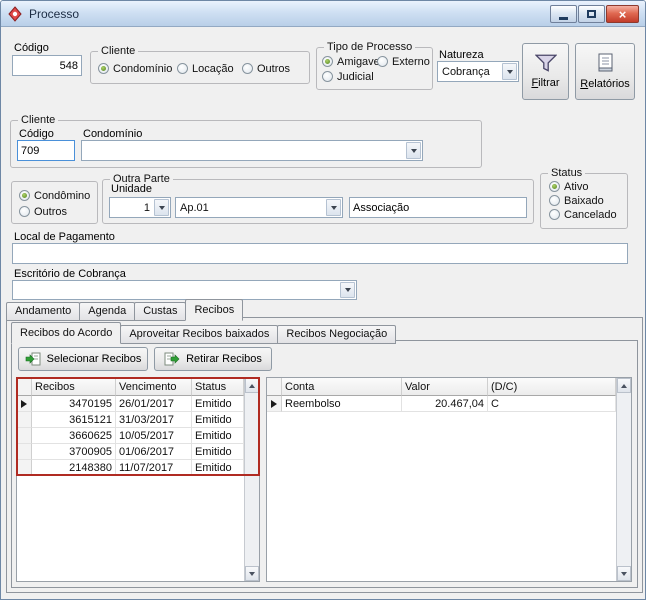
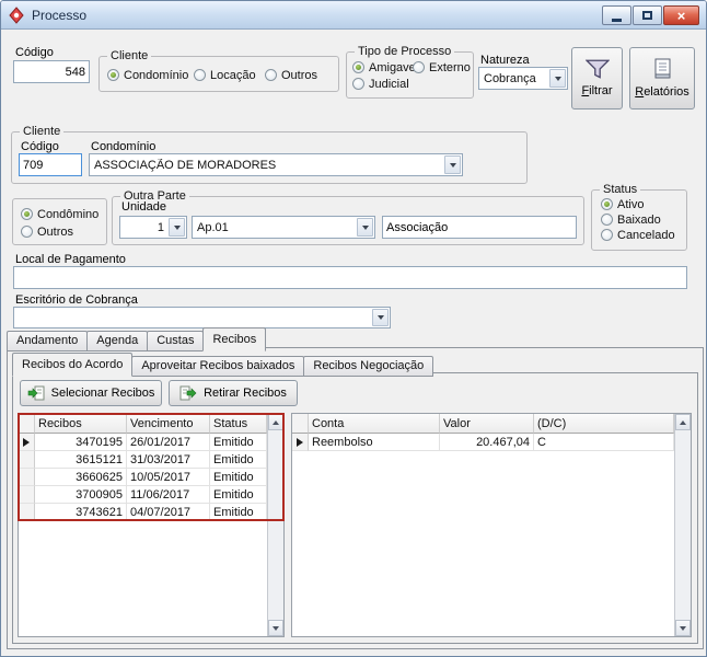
  Processo
  ×
  Código
  548
  Cliente
  Condomínio
  Locação
  Outros
  Tipo de Processo
  Amigav
  Externo
  Judicial
  Natureza
  Cobrança
  Filtrar
  Relatórios
  Cliente
  Código
  709
  Condomínio
+ ASSOCIAÇÃO DE MORADORES
  Condômino
  Outros
  Outra Parte
  Unidade
  1
  Ap.01
  Associação
  Status
  Ativo
  Baixado
  Cancelado
  Local de Pagamento
  Escritório de Cobrança
  Andamento
  Agenda
  Custas
  Recibos
  Recibos do Acordo
  Aproveitar Recibos baixados
  Recibos Negociação
  Selecionar Recibos
  Retirar Recibos
  Recibos
  Vencimento
  Status
  3470195
  26/01/2017
  Emitido
  3615121
  31/03/2017
  Emitido
  3660625
  10/05/2017
  Emitido
  3700905
- 01/06/2017
+ 11/06/2017
  Emitido
- 2148380
+ 3743621
- 11/07/2017
+ 04/07/2017
  Emitido
  Conta
  Valor
  (D/C)
  Reembolso
  20.467,04
  C
